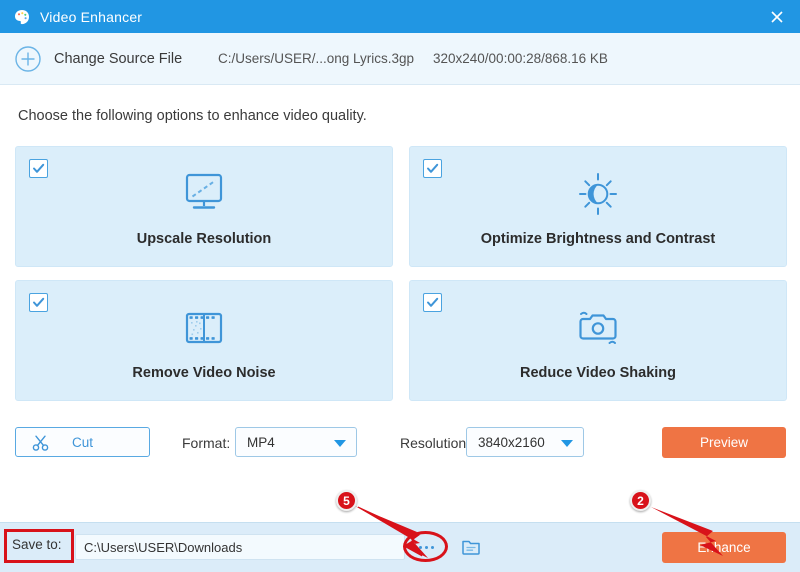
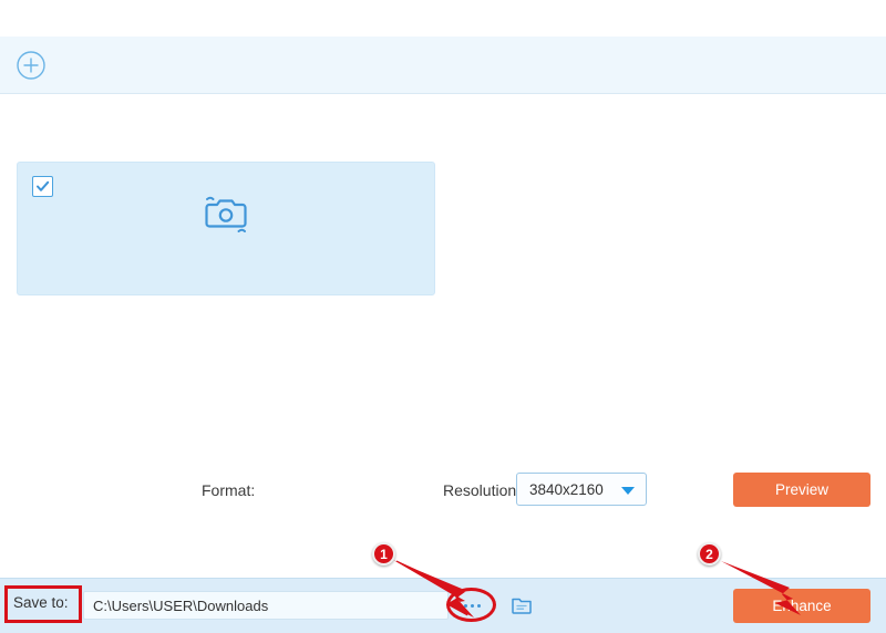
- Video Enhancer
- Change Source File
- C:/Users/USER/...ong Lyrics.3gp
- 320x240/00:00:28/868.16 KB
- Choose the following options to enhance video quality.
- Upscale Resolution
- Optimize Brightness and Contrast
- Remove Video Noise
- Reduce Video Shaking
- Cut
  Format:
- MP4
  Resolution
  3840x2160
  Preview
  Save to:
  C:\Users\USER\Downloads
  Ehance
- 5
+ 1
  2
